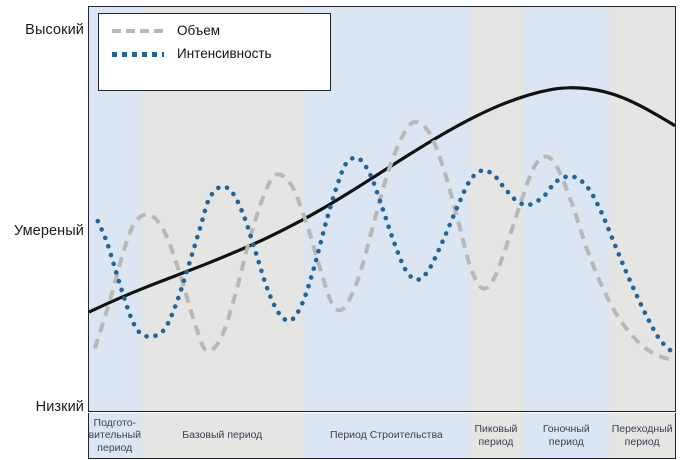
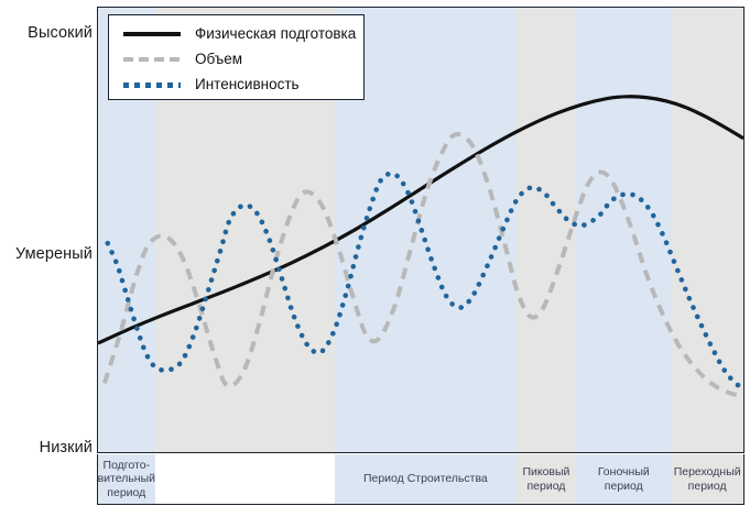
  Высокий
  Умереный
  Низкий
+ Физическая подготовка
  Объем
  Интенсивность
  Подгото-
  вительный
  период
- Базовый период
  Период Строительства
  Пиковый
  период
  Гоночный период
  Переходный
  период
